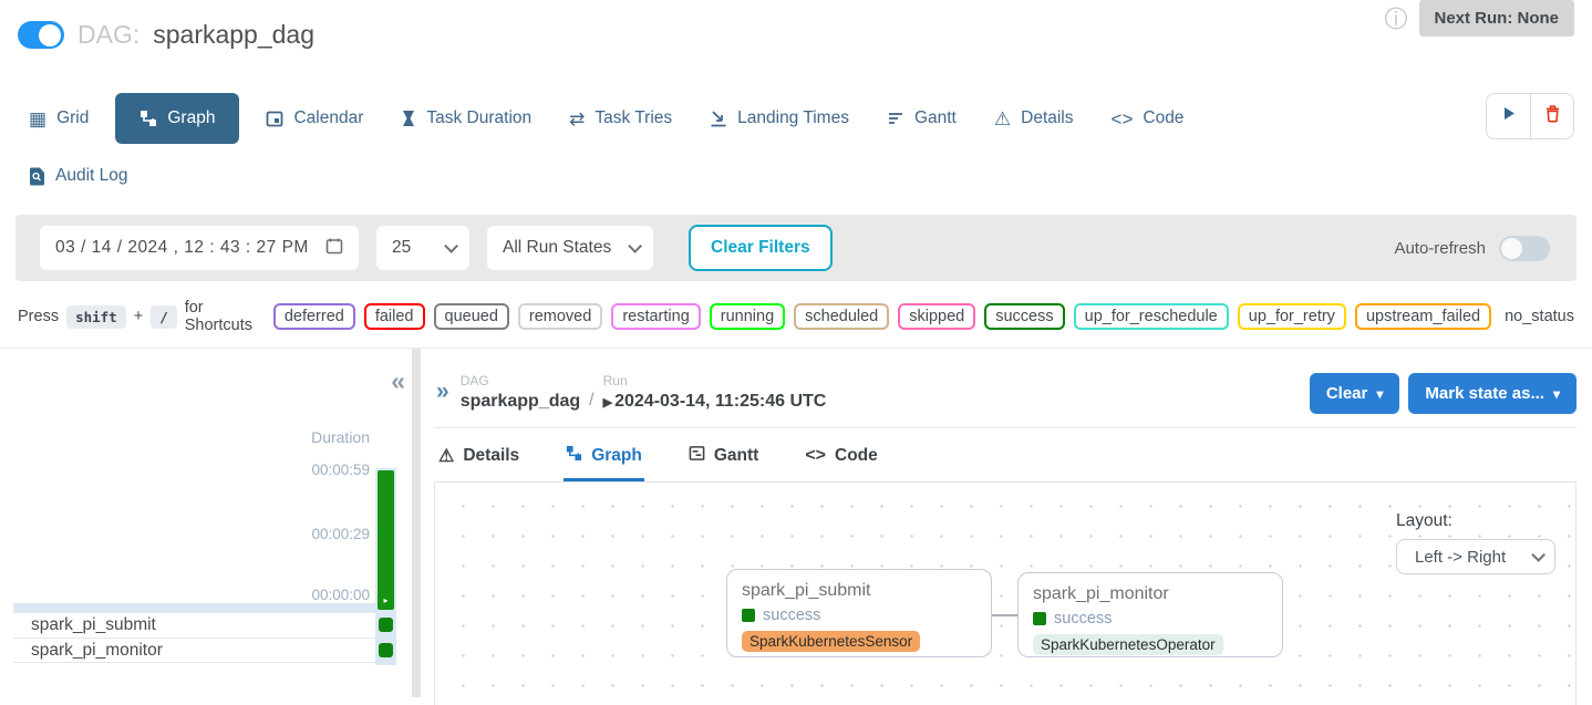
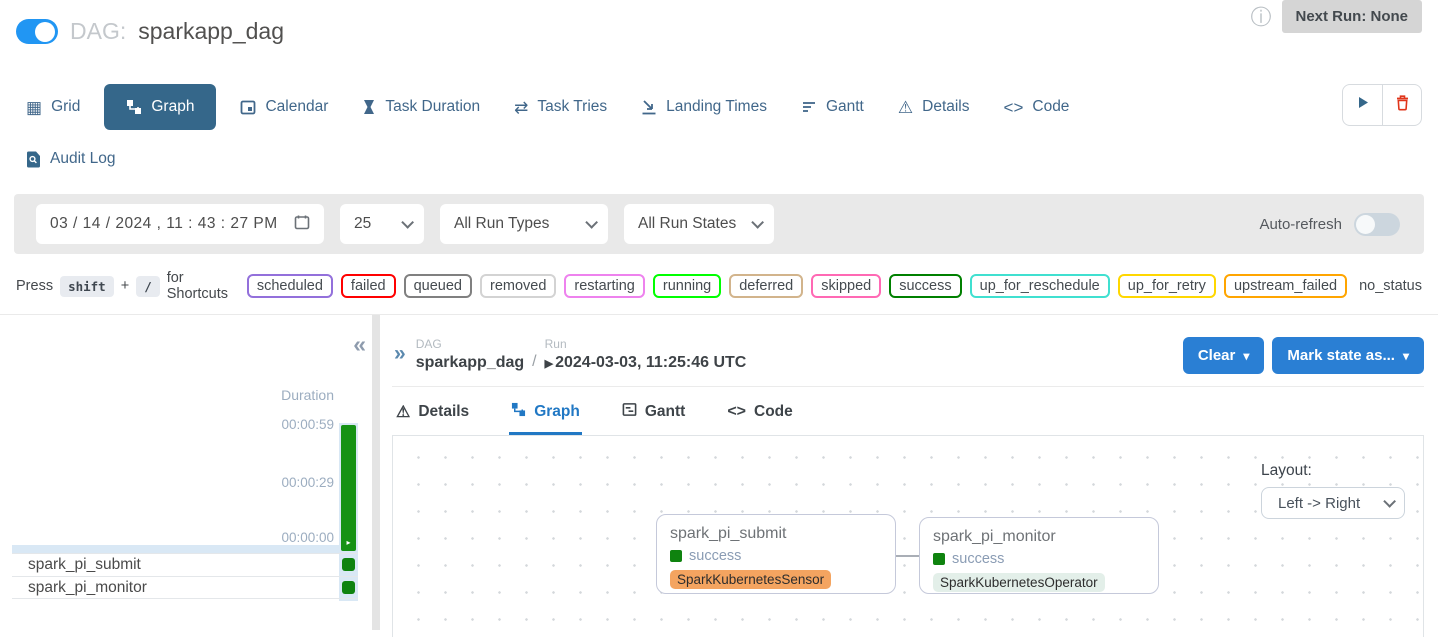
  DAG:
  sparkapp_dag
  ⓘ
  Next Run: None
  ▦
  Grid
  Graph
  Calendar
  Task Duration
  ⇄
  Task Tries
  Landing Times
  Gantt
  ⚠
  Details
  <>
  Code
  Audit Log
- 03 / 14 / 2024 , 12 : 43 : 27 PM
+ 03 / 14 / 2024 , 11 : 43 : 27 PM
  25
+ All Run Types
  All Run States
- Clear Filters
  Auto-refresh
  Press
  shift
  +
  /
  for Shortcuts
- deferred
+ scheduled
  failed
  queued
  removed
  restarting
  running
- scheduled
+ deferred
  skipped
  success
  up_for_reschedule
  up_for_retry
  upstream_failed
  no_status
  «
  Duration
  00:00:59
  00:00:29
  00:00:00
  ▸
  spark_pi_submit
  spark_pi_monitor
  »
  DAG
  sparkapp_dag
  /
  Run
- ▶ 2024-03-14, 11:25:46 UTC
+ ▶ 2024-03-03, 11:25:46 UTC
  Clear
  ▾
  Mark state as...
  ▾
  ⚠
  Details
  Graph
  Gantt
  <>
  Code
  Layout:
  Left -> Right
  spark_pi_submit
  success
  SparkKubernetesSensor
  spark_pi_monitor
  success
  SparkKubernetesOperator
